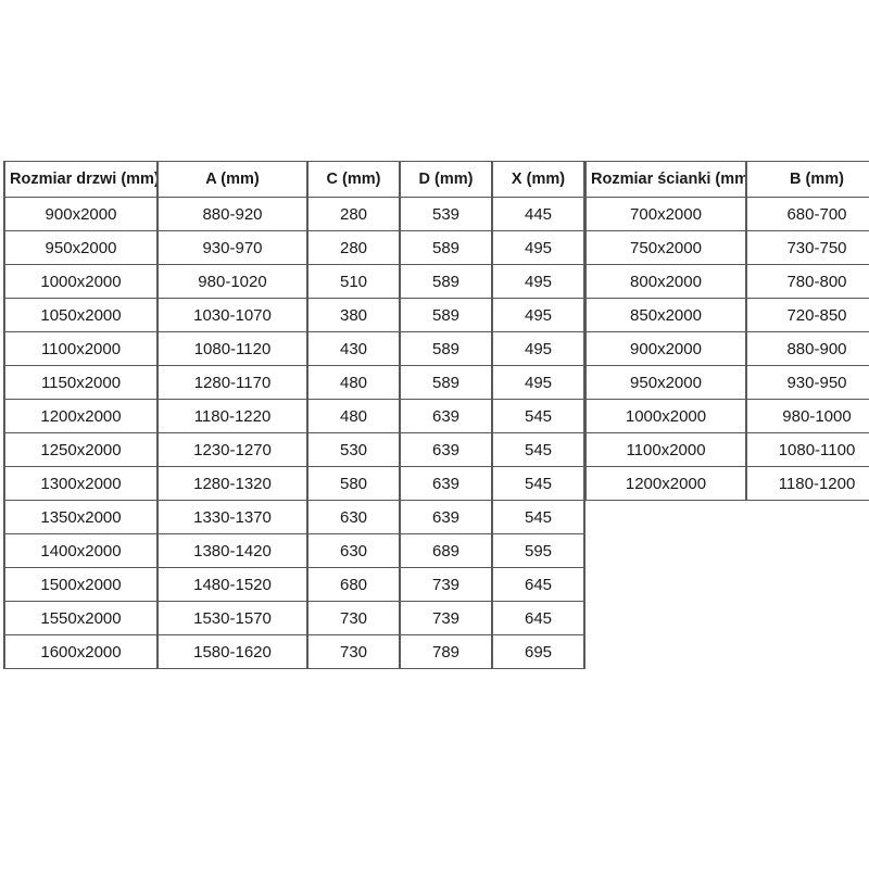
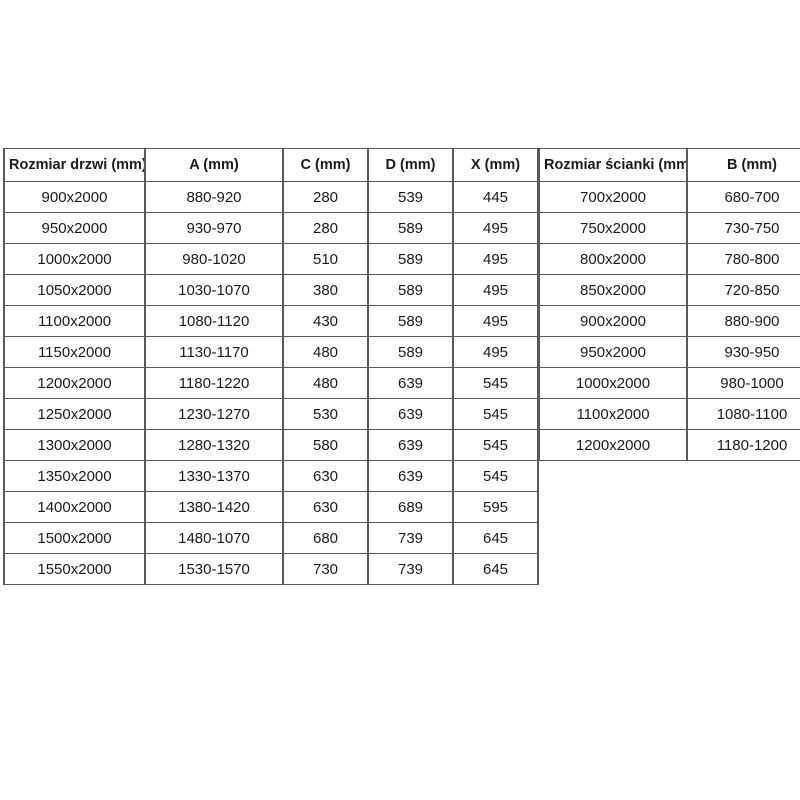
  Rozmiar drzwi (mm)	A (mm)	C (mm)	D (mm)	X (mm)
  900x2000	880-920	280	539	445
  950x2000	930-970	280	589	495
  1000x2000	980-1020	510	589	495
  1050x2000	1030-1070	380	589	495
  1100x2000	1080-1120	430	589	495
- 1150x2000	1280-1170	480	589	495
+ 1150x2000	1130-1170	480	589	495
  1200x2000	1180-1220	480	639	545
  1250x2000	1230-1270	530	639	545
  1300x2000	1280-1320	580	639	545
  1350x2000	1330-1370	630	639	545
  1400x2000	1380-1420	630	689	595
- 1500x2000	1480-1520	680	739	645
+ 1500x2000	1480-1070	680	739	645
  1550x2000	1530-1570	730	739	645
- 1600x2000	1580-1620	730	789	695
  Rozmiar ścianki (mm	B (mm)
  700x2000	680-700
  750x2000	730-750
  800x2000	780-800
  850x2000	720-850
  900x2000	880-900
  950x2000	930-950
  1000x2000	980-1000
  1100x2000	1080-1100
  1200x2000	1180-1200
